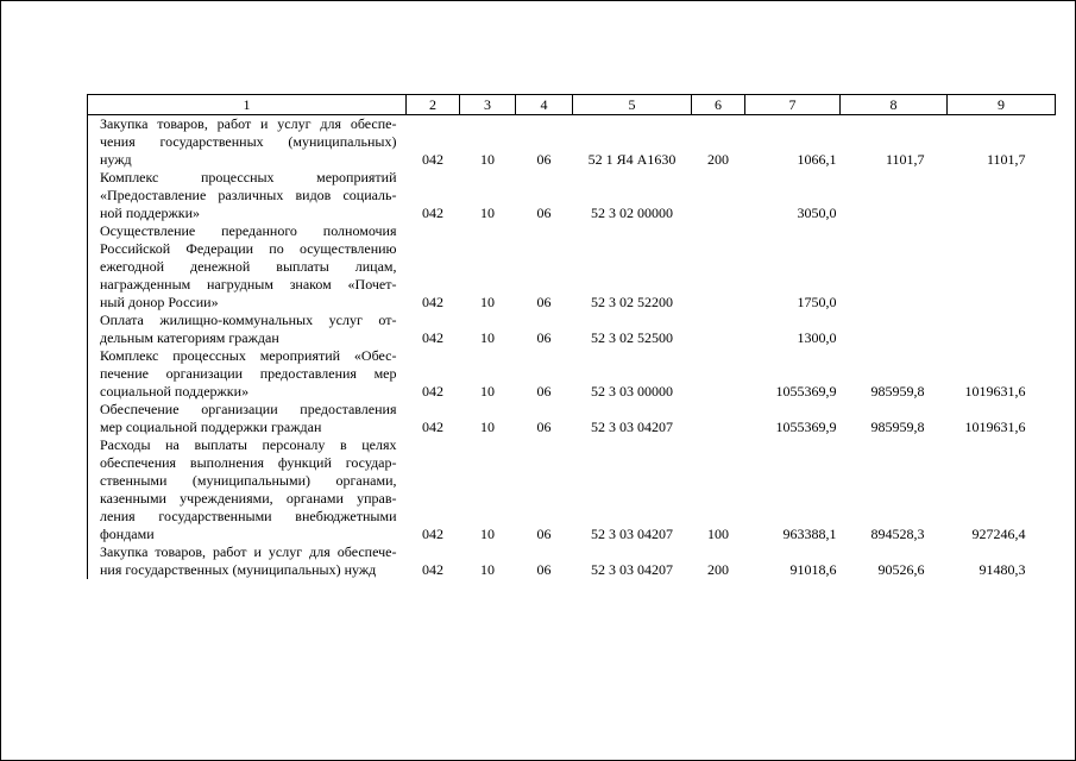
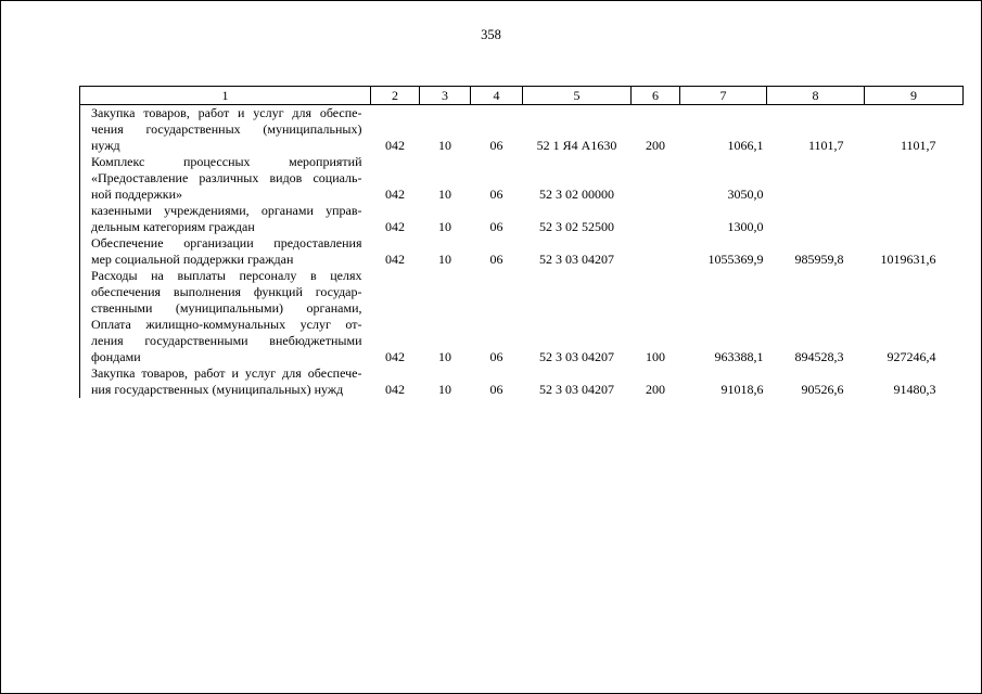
+ 358
  1	2	3	4	5	6	7	8	9
  Закупка товаров, работ и услуг для обеспе-чения государственных (муниципальных)нужд	042	10	06	52 1 Я4 А1630	200	1066,1	1101,7	1101,7
  Комплекс процессных мероприятий«Предоставление различных видов социаль-ной поддержки»	042	10	06	52 3 02 00000		3050,0
- Осуществление переданного полномочияРоссийской Федерации по осуществлениюежегодной денежной выплаты лицам,награжденным нагрудным знаком «Почет-ный донор России»	042	10	06	52 3 02 52200		1750,0
- Оплата жилищно-коммунальных услуг от-дельным категориям граждан	042	10	06	52 3 02 52500		1300,0
+ казенными учреждениями, органами управ-дельным категориям граждан	042	10	06	52 3 02 52500		1300,0
- Комплекс процессных мероприятий «Обес-печение организации предоставления мерсоциальной поддержки»	042	10	06	52 3 03 00000		1055369,9	985959,8	1019631,6
  Обеспечение организации предоставлениямер социальной поддержки граждан	042	10	06	52 3 03 04207		1055369,9	985959,8	1019631,6
- Расходы на выплаты персоналу в целяхобеспечения выполнения функций государ-ственными (муниципальными) органами,казенными учреждениями, органами управ-ления государственными внебюджетнымифондами	042	10	06	52 3 03 04207	100	963388,1	894528,3	927246,4
+ Расходы на выплаты персоналу в целяхобеспечения выполнения функций государ-ственными (муниципальными) органами,Оплата жилищно-коммунальных услуг от-ления государственными внебюджетнымифондами	042	10	06	52 3 03 04207	100	963388,1	894528,3	927246,4
  Закупка товаров, работ и услуг для обеспече-ния государственных (муниципальных) нужд	042	10	06	52 3 03 04207	200	91018,6	90526,6	91480,3
